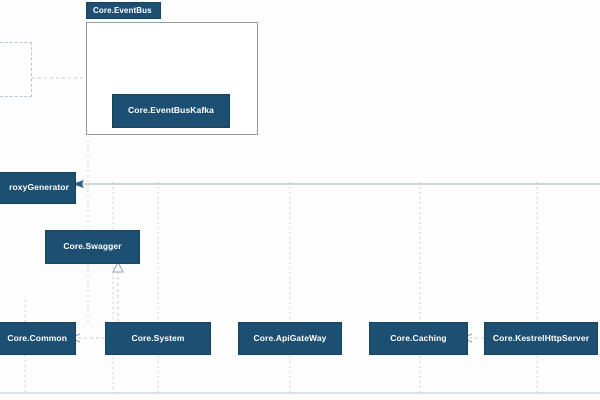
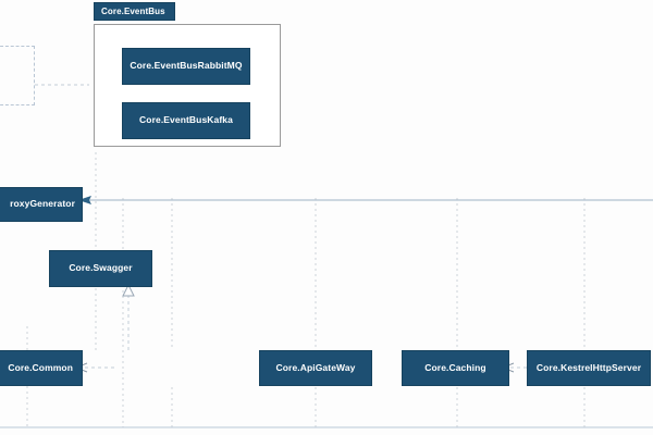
  Core.EventBus
+ Core.EventBusRabbitMQ
  Core.EventBusKafka
  roxyGenerator
  Core.Swagger
  Core.Common
- Core.System
  Core.ApiGateWay
  Core.Caching
  Core.KestrelHttpServer
